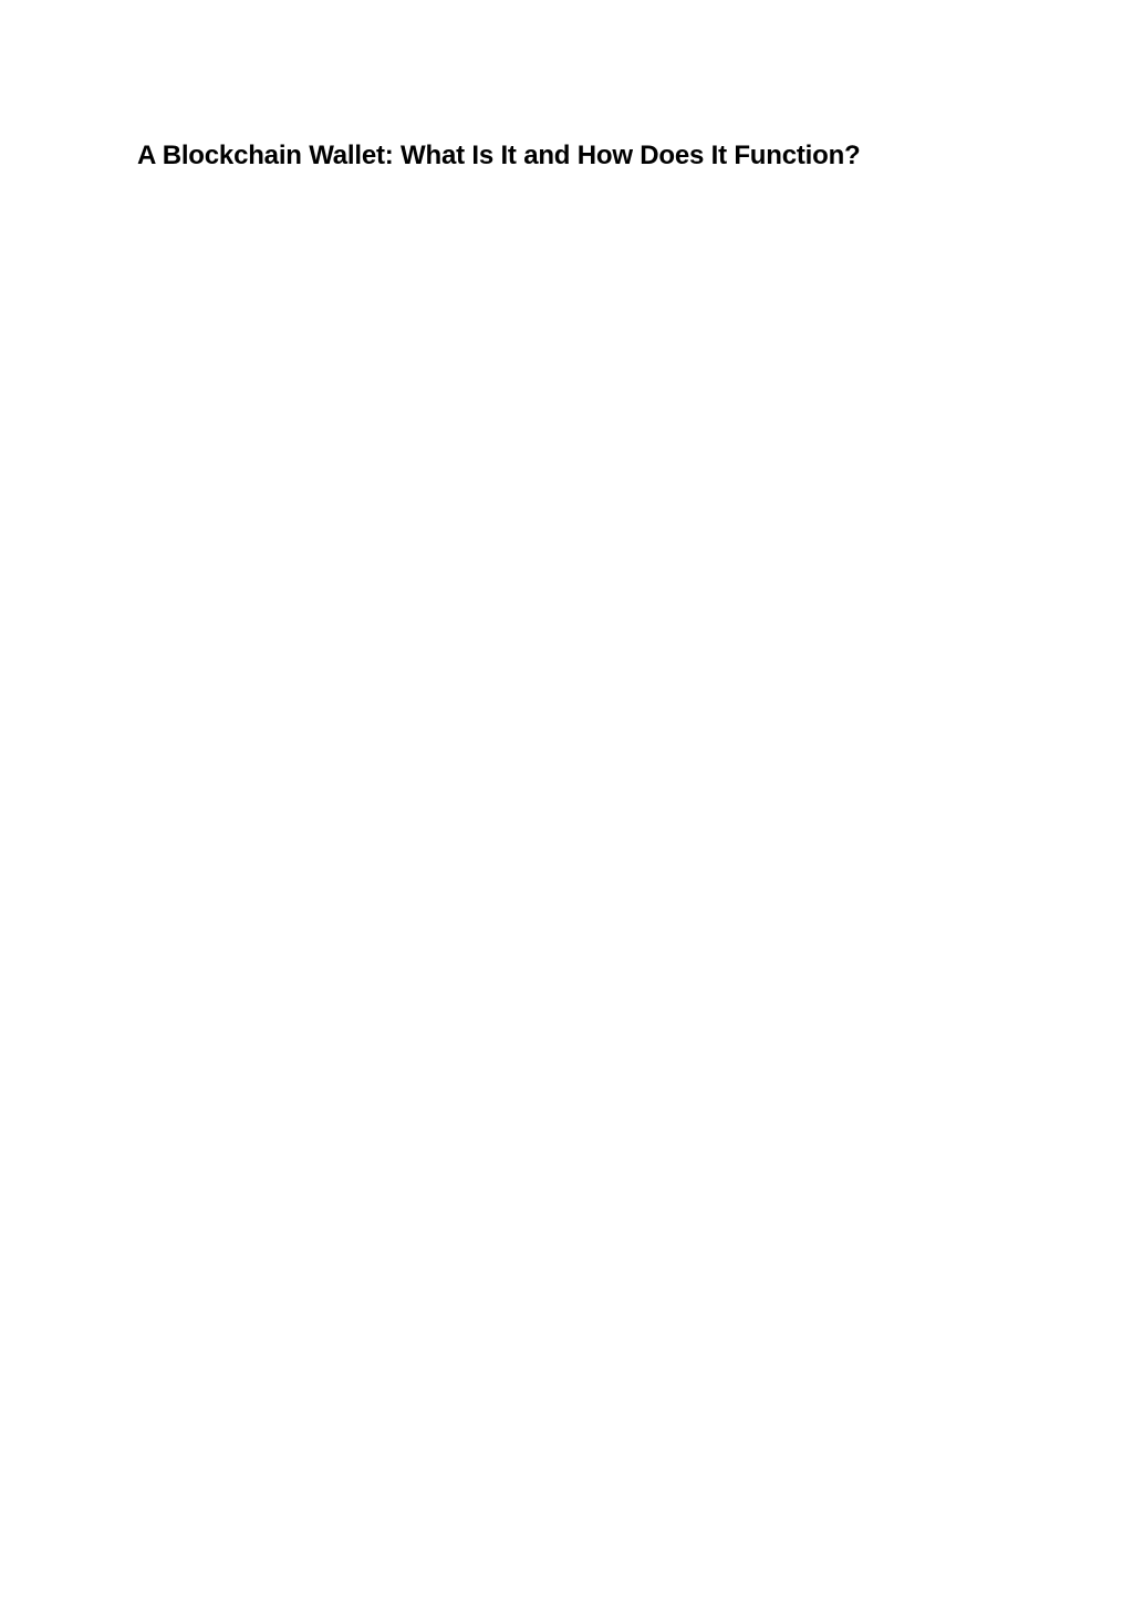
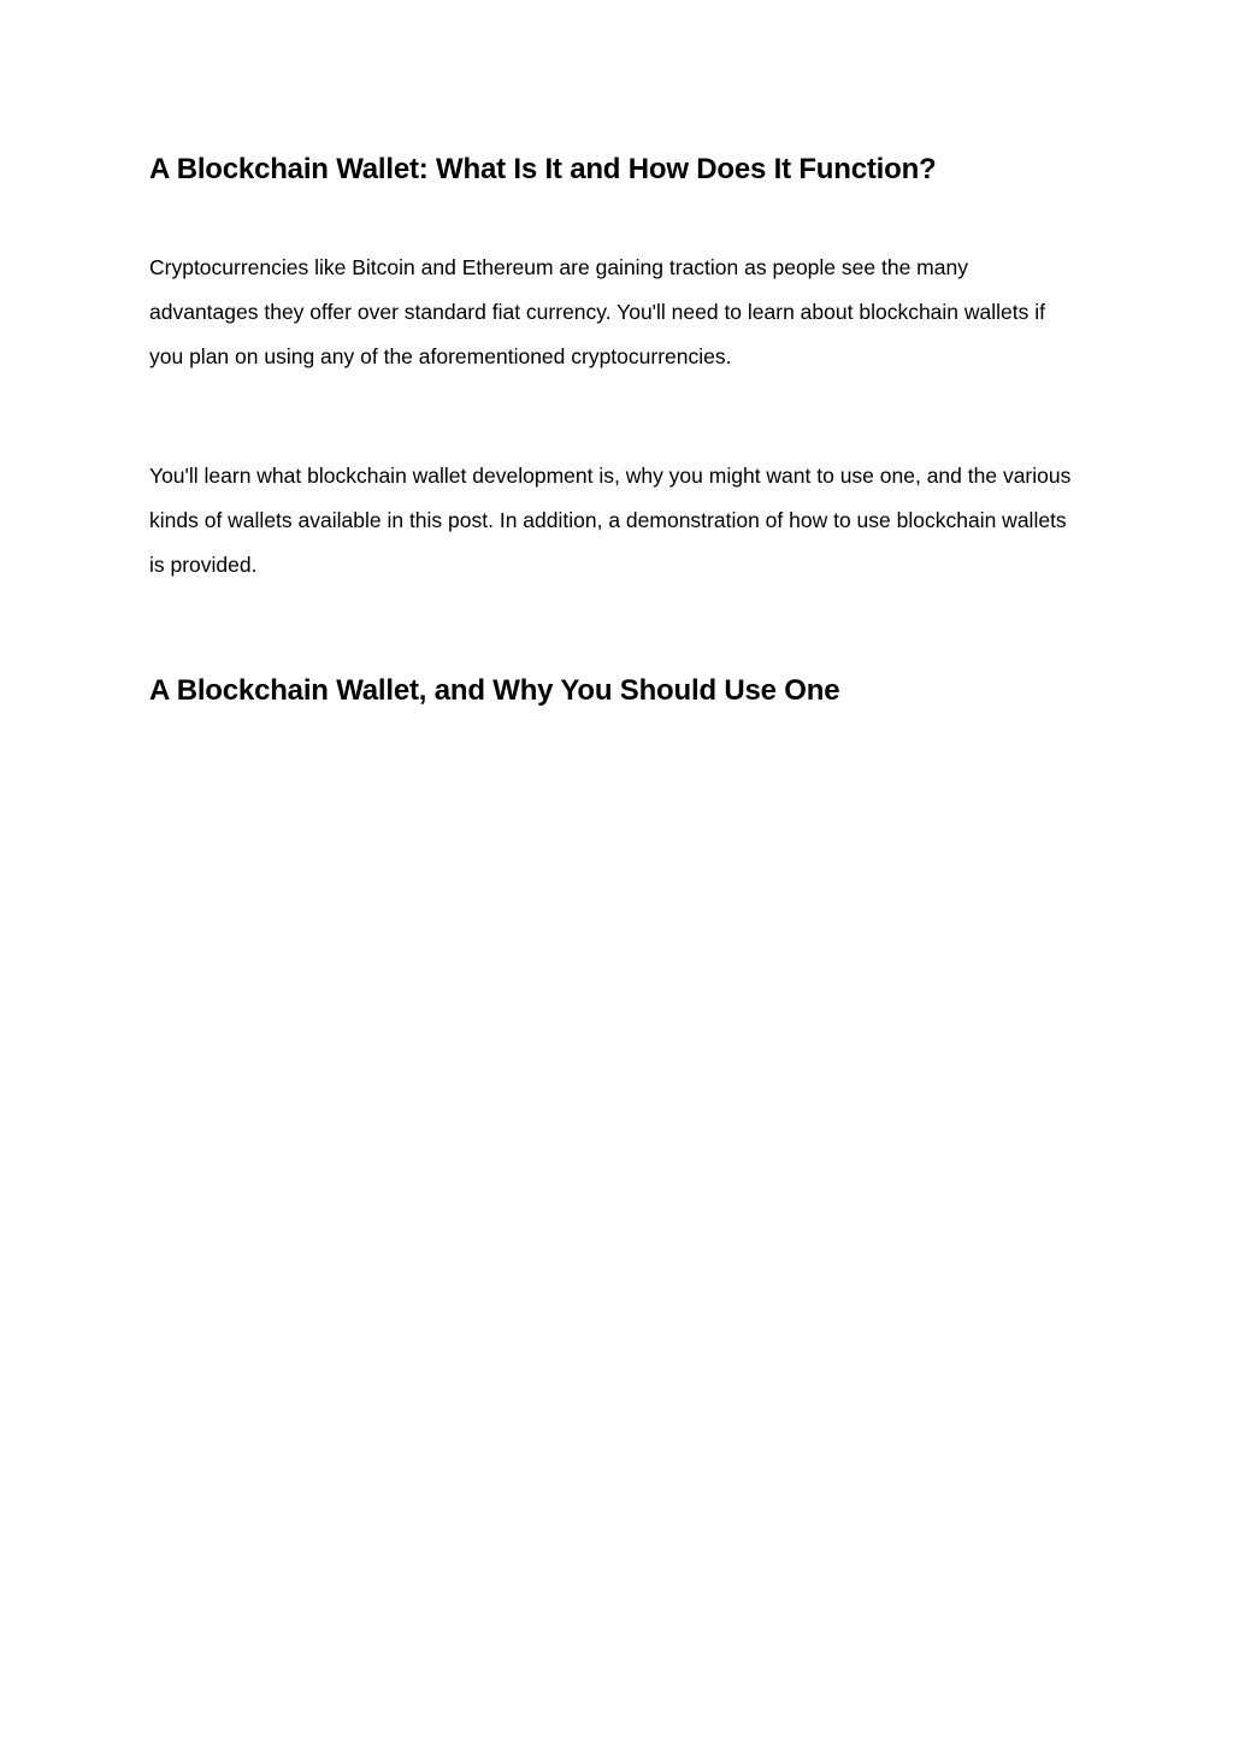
  A Blockchain Wallet: What Is It and How Does It Function?
+ Cryptocurrencies like Bitcoin and Ethereum are gaining traction as people see the many advantages they offer over standard fiat currency. You'll need to learn about blockchain wallets if you plan on using any of the aforementioned cryptocurrencies.
+ You'll learn what blockchain wallet development is, why you might want to use one, and the various kinds of wallets available in this post. In addition, a demonstration of how to use blockchain wallets is provided.
+ A Blockchain Wallet, and Why You Should Use One
